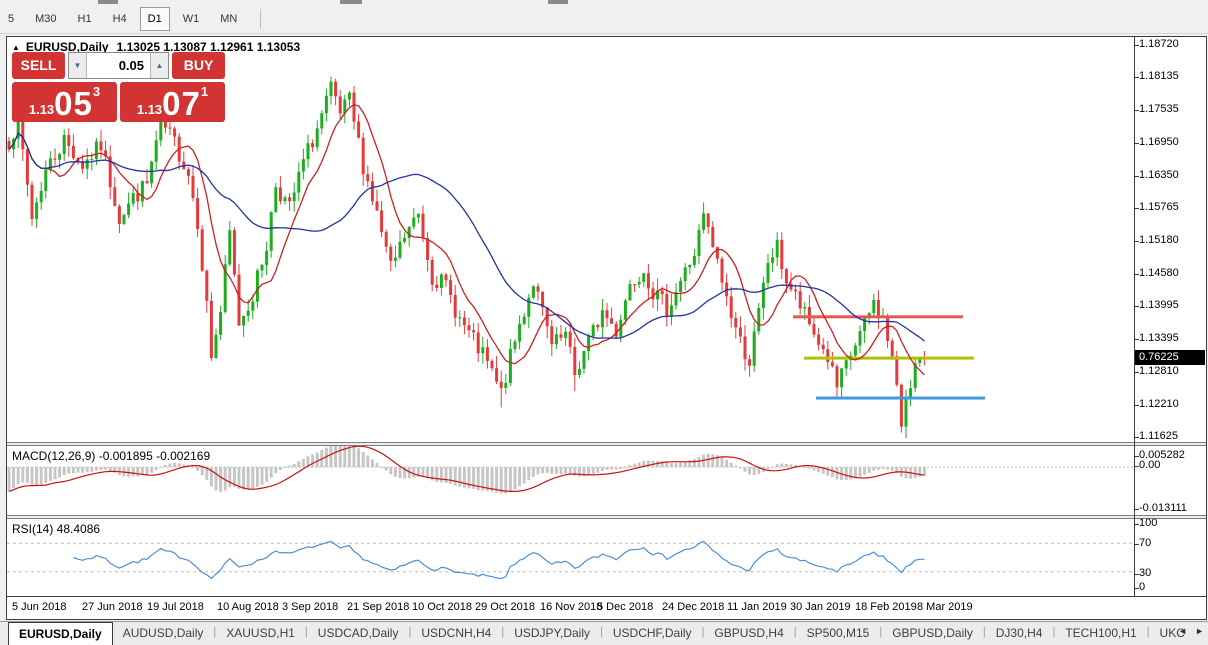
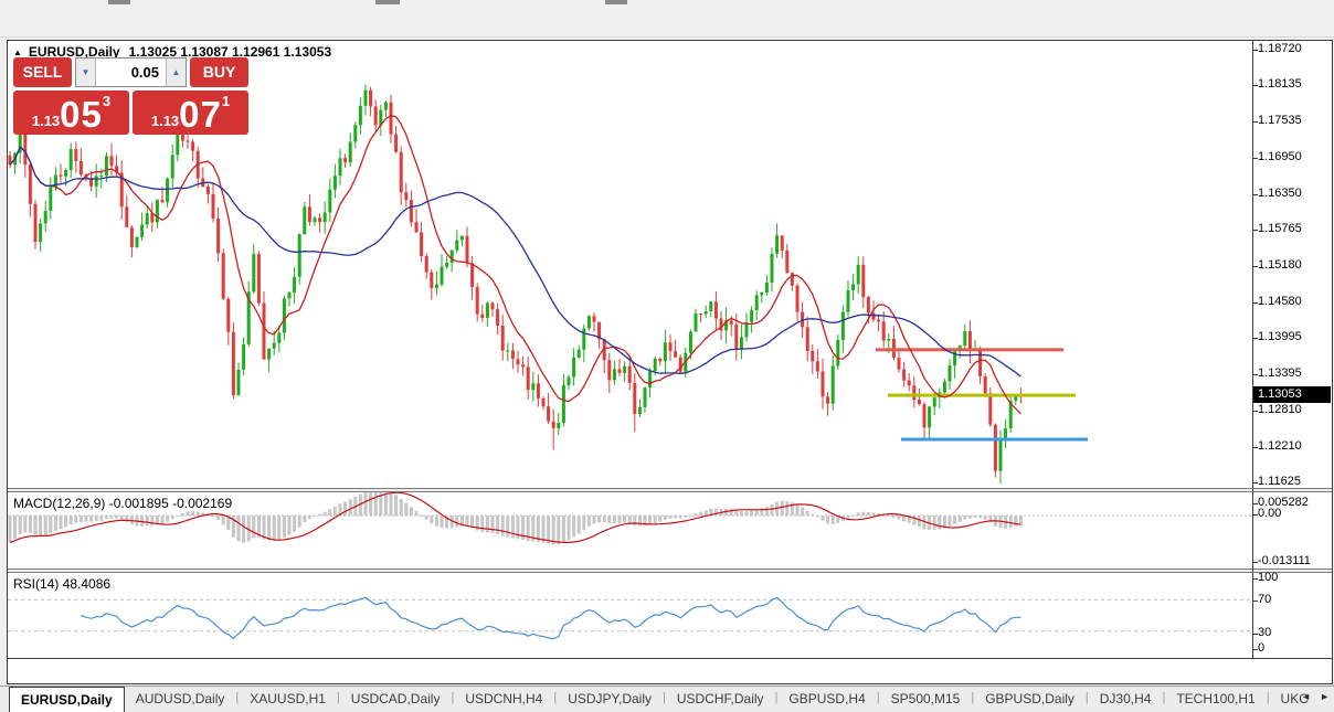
- 5
- M30
- H1
- H4
- D1
- W1
- MN
  ▲
  EURUSD,Daily
  1.13025 1.13087 1.12961 1.13053
  SELL
  ▼
  0.05
  ▲
  BUY
  1.13
  05
  3
  1.13
  07
  1
  1.18720
  1.18135
  1.17535
  1.16950
  1.16350
  1.15765
  1.15180
  1.14580
  1.13995
  1.13395
  1.12810
  1.12210
  1.11625
- 0.76225
+ 1.13053
  MACD(12,26,9) -0.001895 -0.002169
  RSI(14) 48.4086
  0.005282
  0.00
  -0.013111
  100
  70
  30
  0
- 5 Jun 2018
- 27 Jun 2018
- 19 Jul 2018
- 10 Aug 2018
- 3 Sep 2018
- 21 Sep 2018
- 10 Oct 2018
- 29 Oct 2018
- 16 Nov 2018
- 5 Dec 2018
- 24 Dec 2018
- 11 Jan 2019
- 30 Jan 2019
- 18 Feb 2019
- 8 Mar 2019
  EURUSD,Daily
  AUDUSD,Daily
  |
  XAUUSD,H1
  |
  USDCAD,Daily
  |
  USDCNH,H4
  |
  USDJPY,Daily
  |
  USDCHF,Daily
  |
  GBPUSD,H4
  |
  SP500,M15
  |
  GBPUSD,Daily
  |
  DJ30,H4
  |
  TECH100,H1
  |
  UKC
  ◄
  ►
